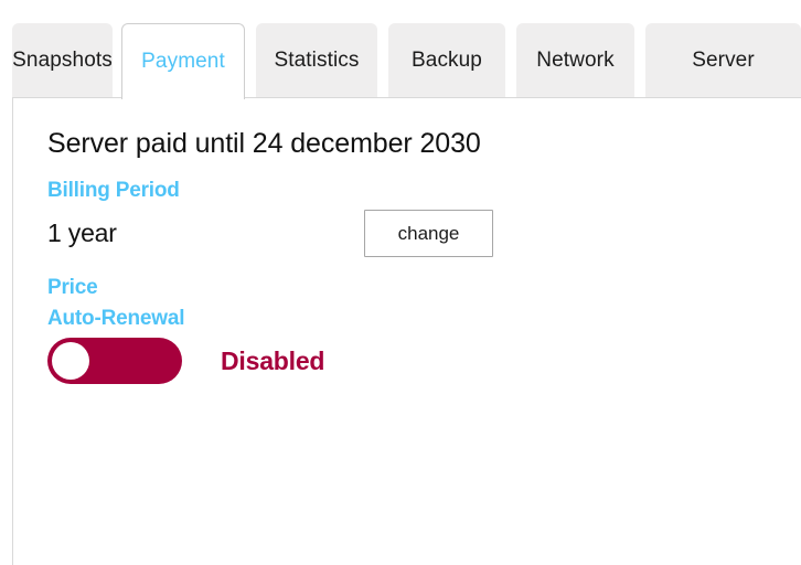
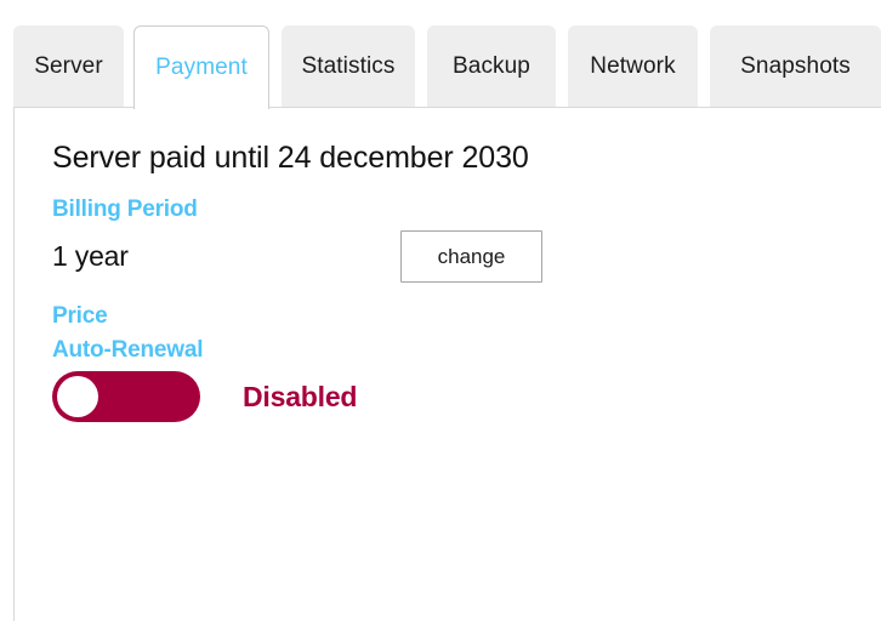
- Snapshots
+ Server
  Payment
  Statistics
  Backup
  Network
- Server
+ Snapshots
  Server paid until 24 december 2030
  Billing Period
  1 year
  change
  Price
  Auto-Renewal
  Disabled
